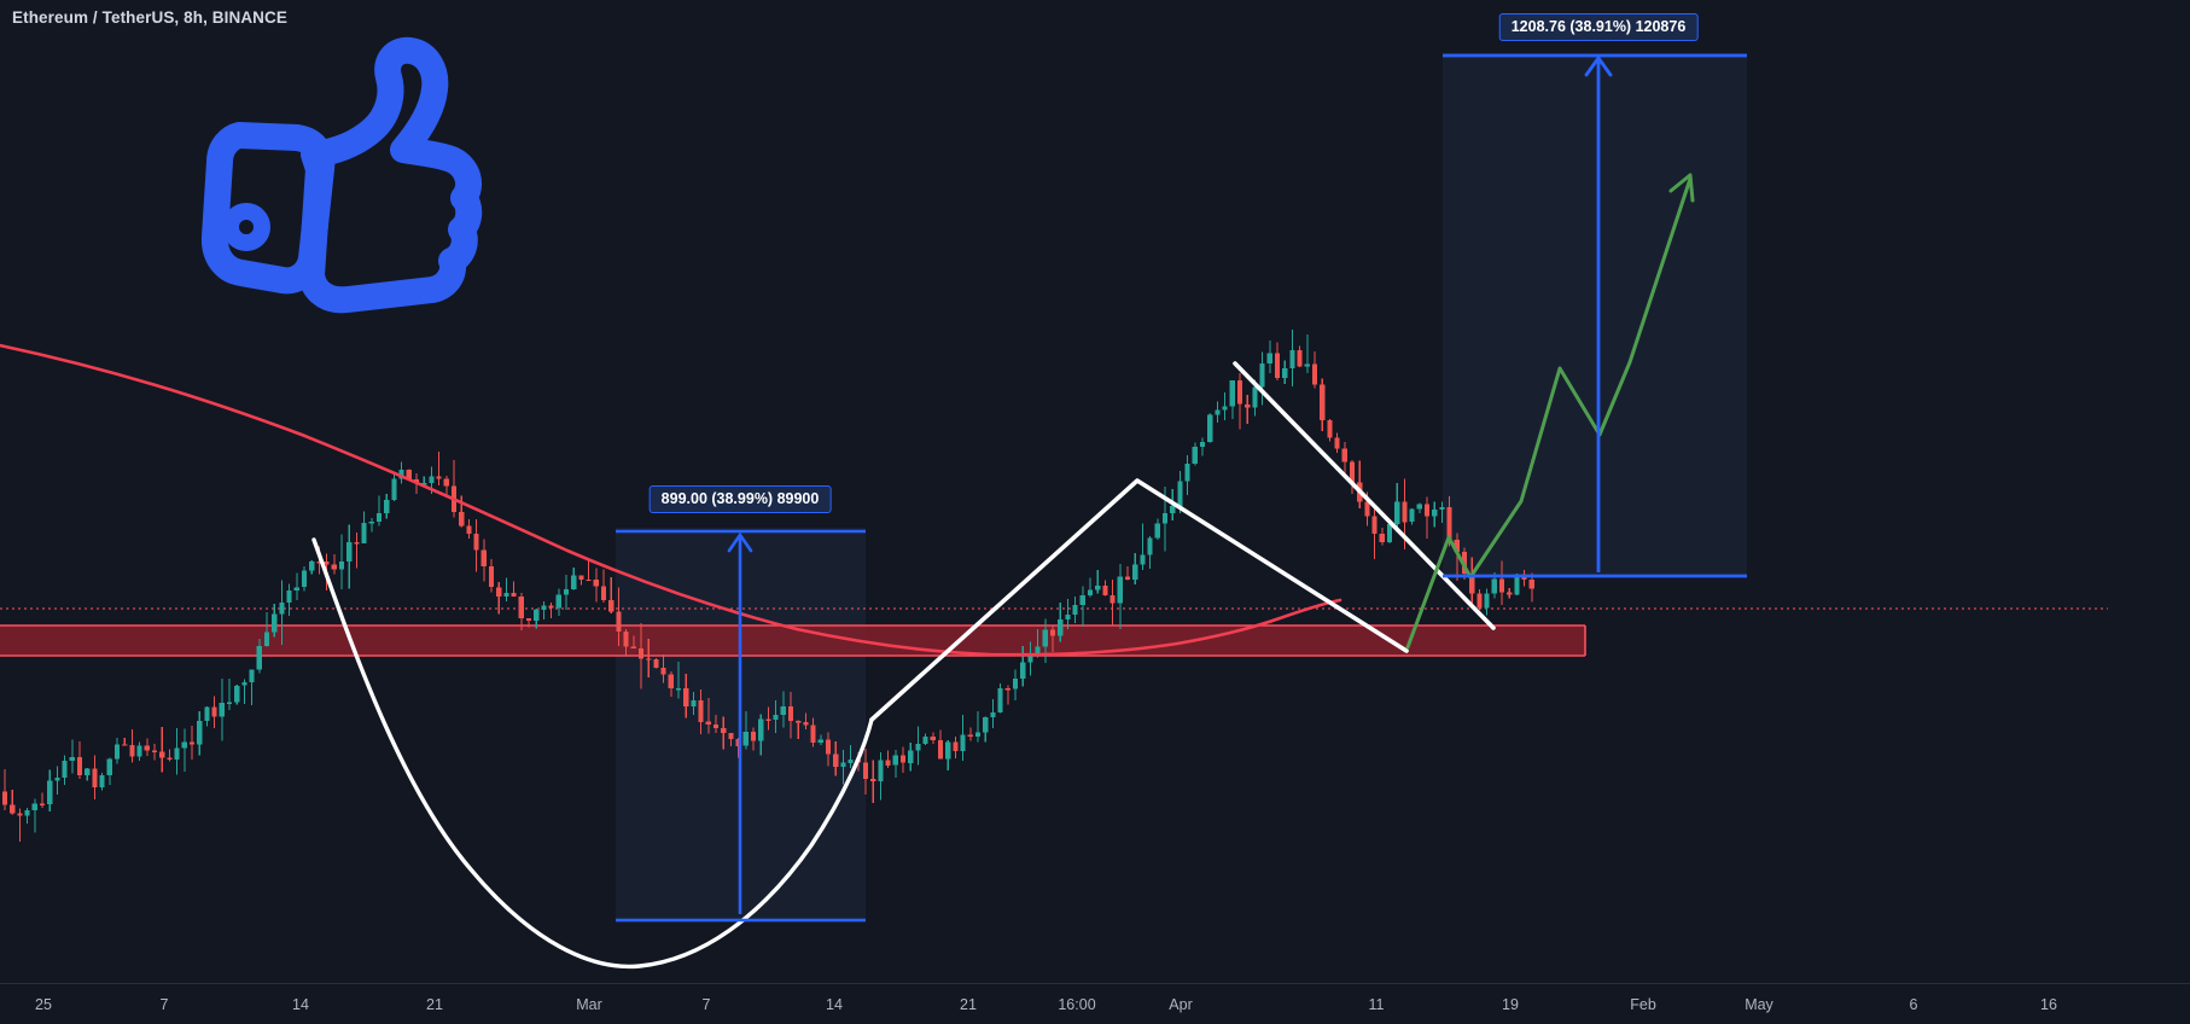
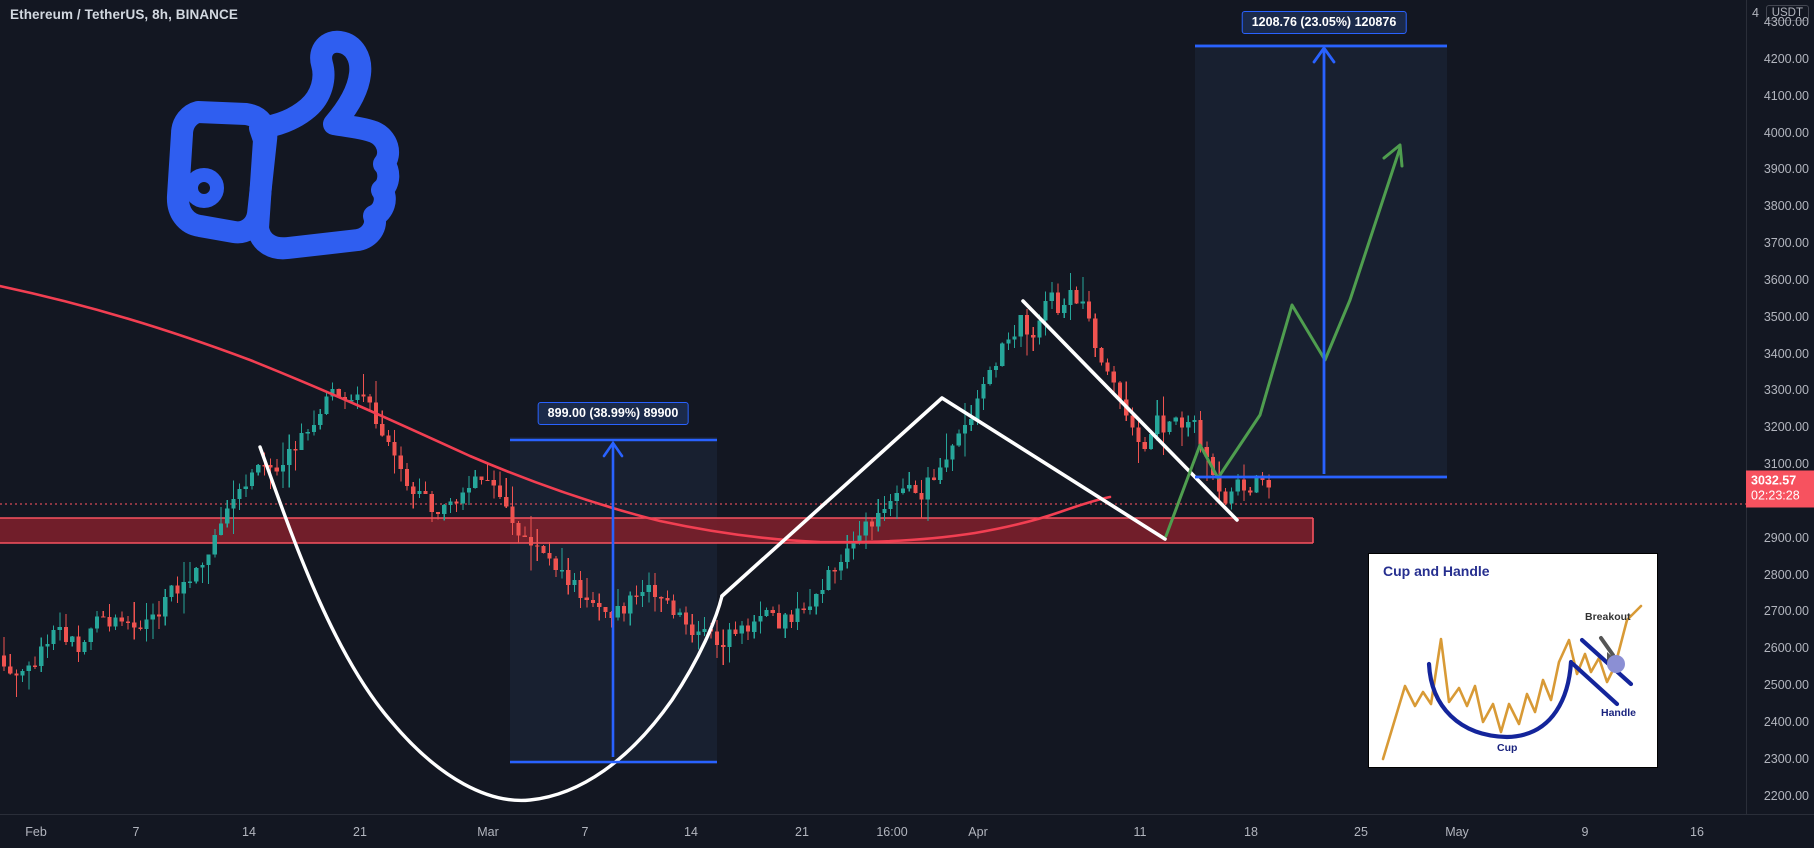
  899.00 (38.99%) 89900
- 1208.76 (38.91%) 120876
+ 1208.76 (23.05%) 120876
  Ethereum / TetherUS, 8h, BINANCE
+ Cup and Handle
+ Breakout
+ Handle
+ Cup
+ 4
+ USDT
+ 4300.00
+ 4200.00
+ 4100.00
+ 4000.00
+ 3900.00
+ 3800.00
+ 3700.00
+ 3600.00
+ 3500.00
+ 3400.00
+ 3300.00
+ 3200.00
+ 3100.00
+ 2900.00
+ 2800.00
+ 2700.00
+ 2600.00
+ 2500.00
+ 2400.00
+ 2300.00
+ 2200.00
+ 3032.57
+ 02:23:28
- 25
+ Feb
  7
  14
  21
  Mar
  7
  14
  21
  16:00
  Apr
  11
- 19
+ 18
- Feb
+ 25
  May
- 6
+ 9
  16
